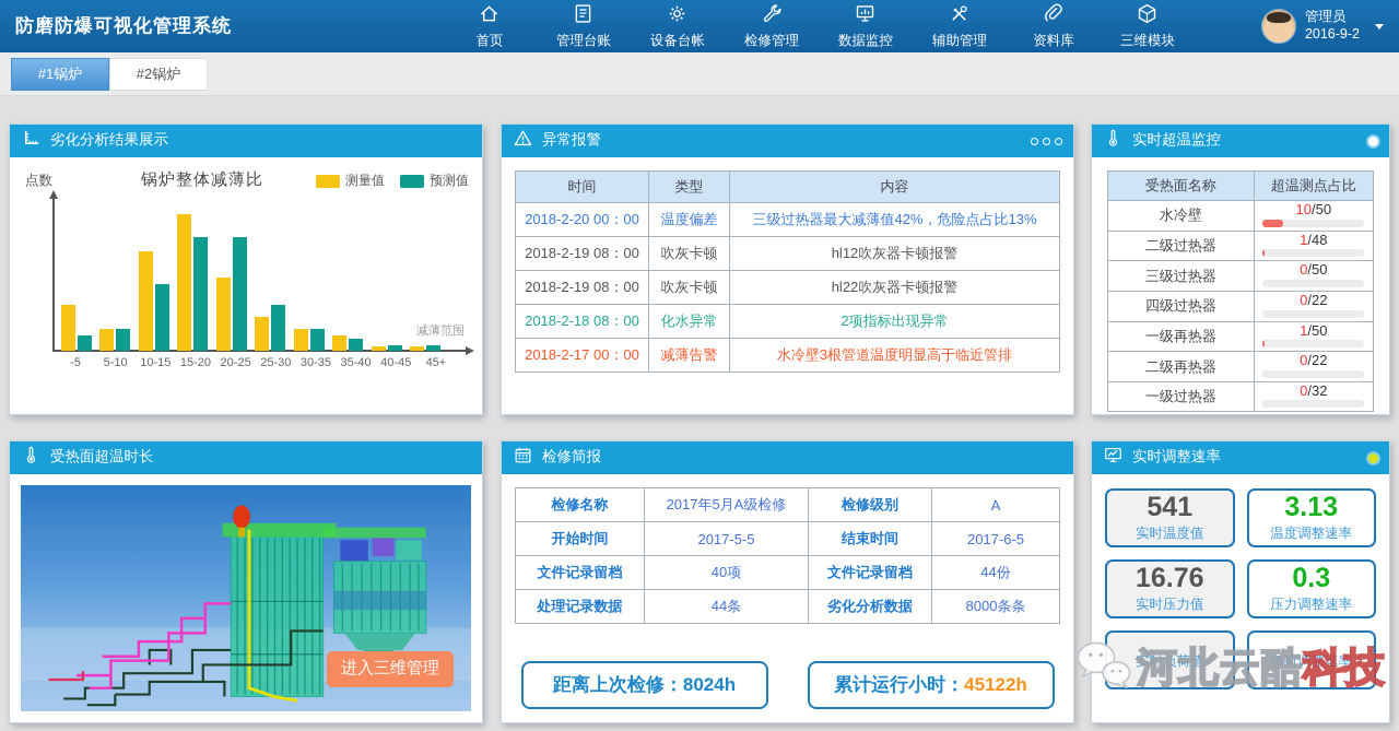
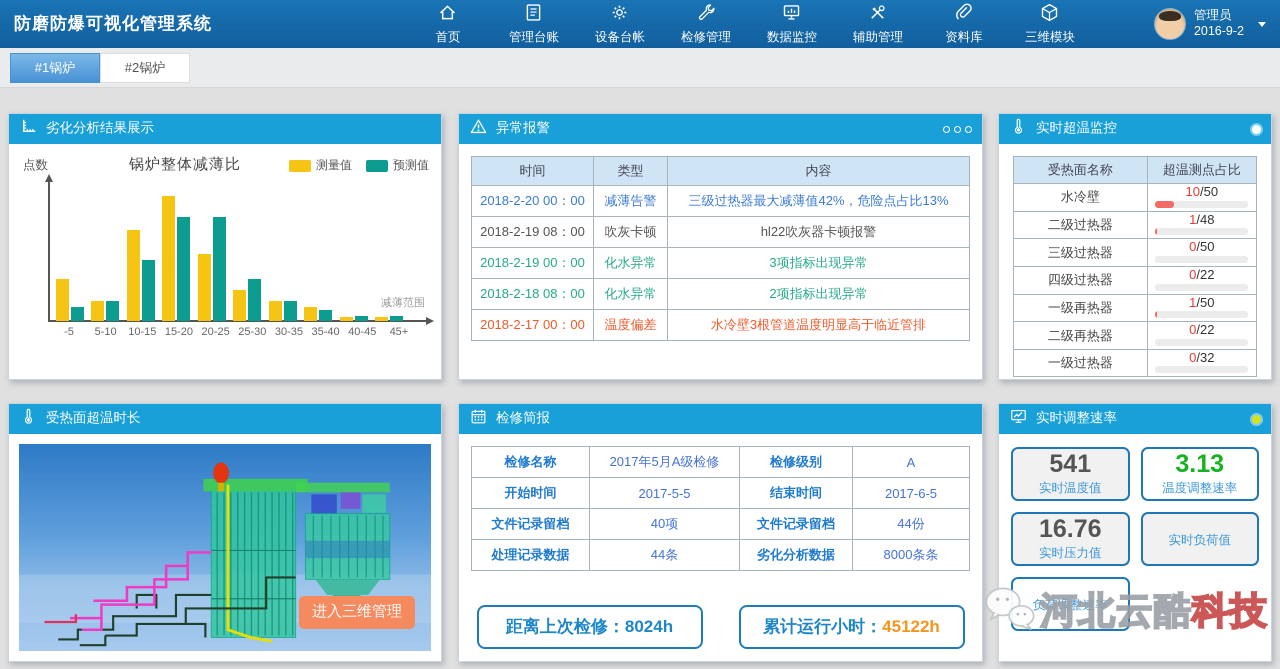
  防磨防爆可视化管理系统
  首页
  管理台账
  设备台帐
  检修管理
  数据监控
  辅助管理
  资料库
  三维模块
  管理员
  2016-9-2
  #1锅炉
  #2锅炉
  劣化分析结果展示
  点数
  锅炉整体减薄比
  测量值
  预测值
  减薄范围
  -5
  5-10
  10-15
  15-20
  20-25
  25-30
  30-35
  35-40
  40-45
  45+
  受热面超温时长
  进入三维管理
  异常报警
  时间	类型	内容
- 2018-2-20 00：00	温度偏差	三级过热器最大减薄值42%，危险点占比13%
+ 2018-2-20 00：00	减薄告警	三级过热器最大减薄值42%，危险点占比13%
- 2018-2-19 08：00	吹灰卡顿	hl12吹灰器卡顿报警
  2018-2-19 08：00	吹灰卡顿	hl22吹灰器卡顿报警
+ 2018-2-19 00：00	化水异常	3项指标出现异常
  2018-2-18 08：00	化水异常	2项指标出现异常
- 2018-2-17 00：00	减薄告警	水冷壁3根管道温度明显高于临近管排
+ 2018-2-17 00：00	温度偏差	水冷壁3根管道温度明显高于临近管排
  检修简报
  检修名称	2017年5月A级检修	检修级别	A
  开始时间	2017-5-5	结束时间	2017-6-5
  文件记录留档	40项	文件记录留档	44份
  处理记录数据	44条	劣化分析数据	8000条条
  距离上次检修：
  8024h
  累计运行小时：
  45122h
  实时超温监控
  受热面名称	超温测点占比
  水冷壁	10/50
  二级过热器	1/48
  三级过热器	0/50
  四级过热器	0/22
  一级再热器	1/50
  二级再热器	0/22
  一级过热器	0/32
  实时调整速率
  541
  实时温度值
  3.13
  温度调整速率
  16.76
  实时压力值
- 0.3
- 压力调整速率
  实时负荷值
  负荷调整速率
  河北云酷科技
